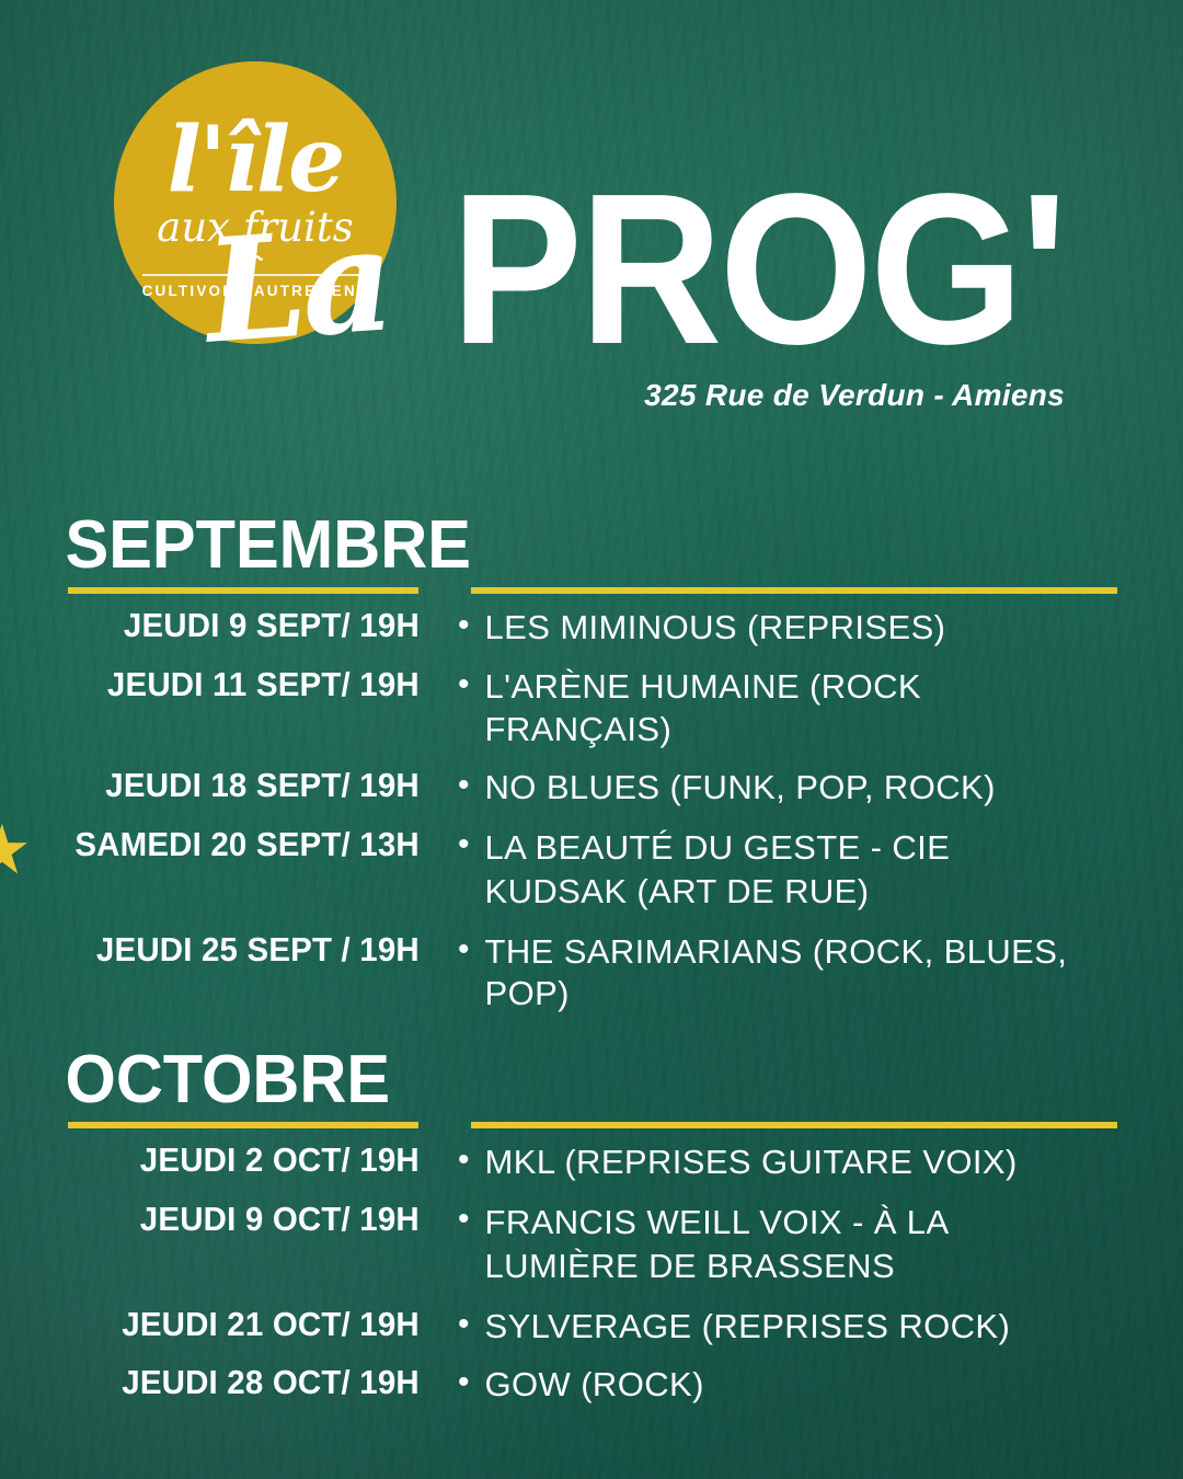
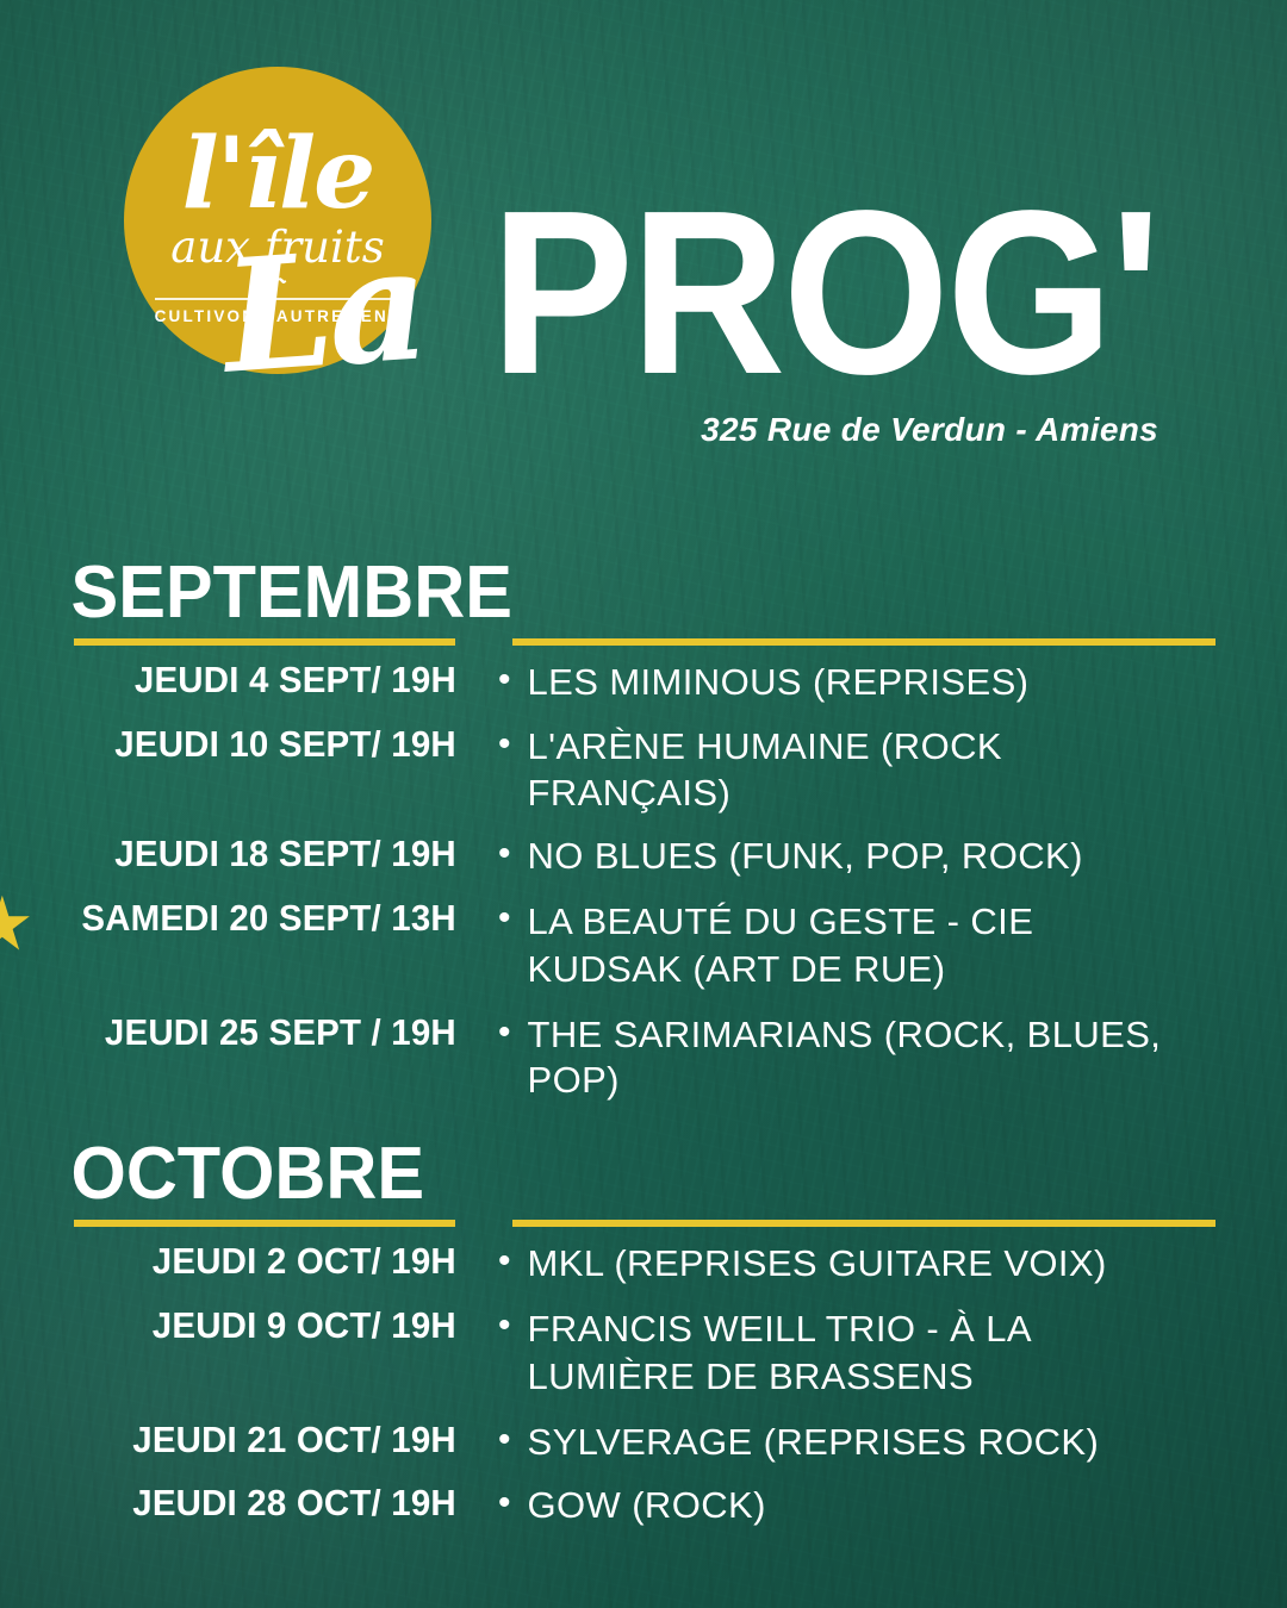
  l'île
  aux fruits
  〰
  CULTIVONS AUTREMENT
  PROG'
  325 Rue de Verdun - Amiens
  SEPTEMBRE
- JEUDI 9 SEPT/ 19H
+ JEUDI 4 SEPT/ 19H
  •
  LES MIMINOUS (REPRISES)
- JEUDI 11 SEPT/ 19H
+ JEUDI 10 SEPT/ 19H
  •
  L'ARÈNE HUMAINE (ROCK FRANÇAIS)
  JEUDI 18 SEPT/ 19H
  •
  NO BLUES (FUNK, POP, ROCK)
  ★
  SAMEDI 20 SEPT/ 13H
  •
  LA BEAUTÉ DU GESTE - CIE KUDSAK (ART DE RUE)
  JEUDI 25 SEPT / 19H
  •
  THE SARIMARIANS (ROCK, BLUES, POP)
  OCTOBRE
  JEUDI 2 OCT/ 19H
  •
  MKL (REPRISES GUITARE VOIX)
  JEUDI 9 OCT/ 19H
  •
- FRANCIS WEILL VOIX - À LA LUMIÈRE DE BRASSENS
+ FRANCIS WEILL TRIO - À LA LUMIÈRE DE BRASSENS
  JEUDI 21 OCT/ 19H
  •
  SYLVERAGE (REPRISES ROCK)
  JEUDI 28 OCT/ 19H
  •
  GOW (ROCK)
